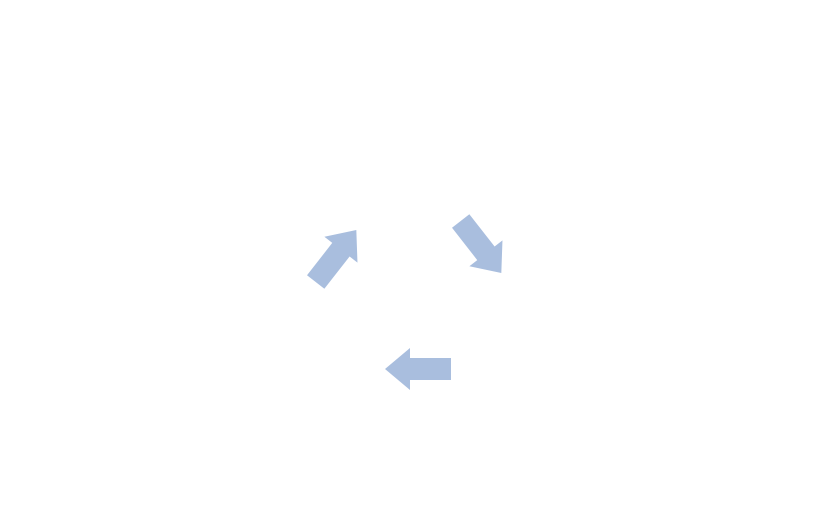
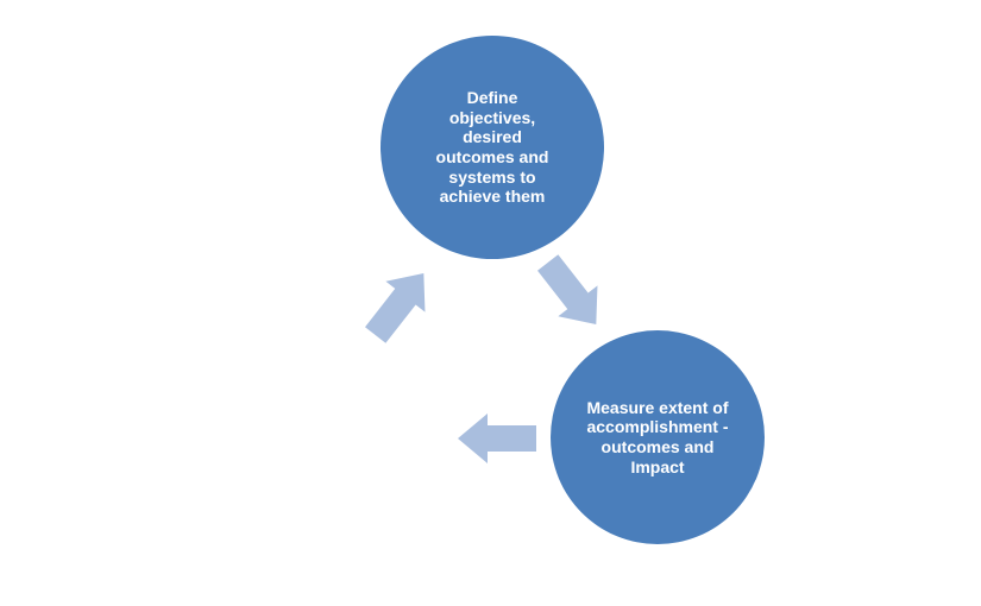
+ Define objectives, desired outcomes and systems to achieve them
+ Measure extent of accomplishment - outcomes and Impact
